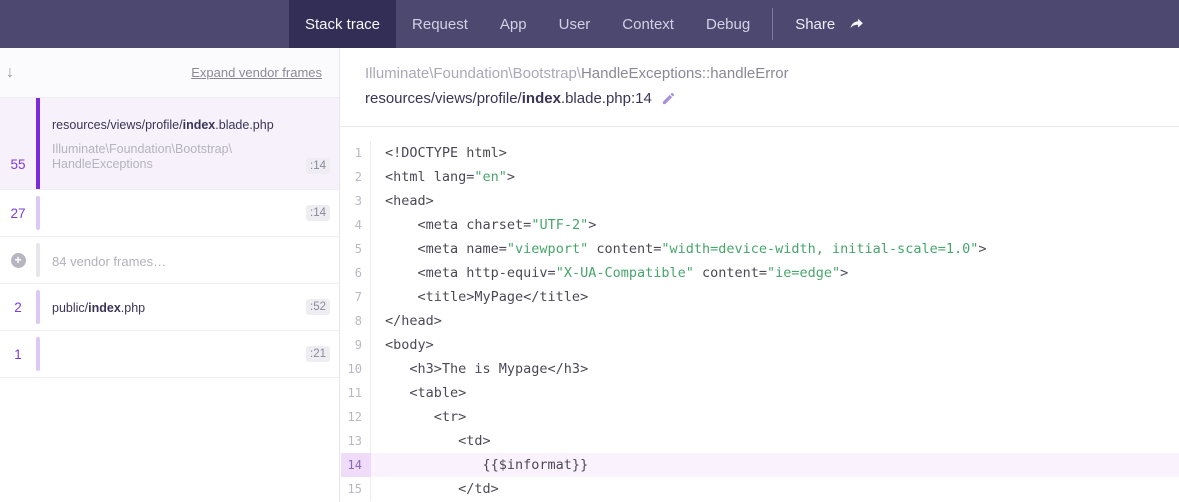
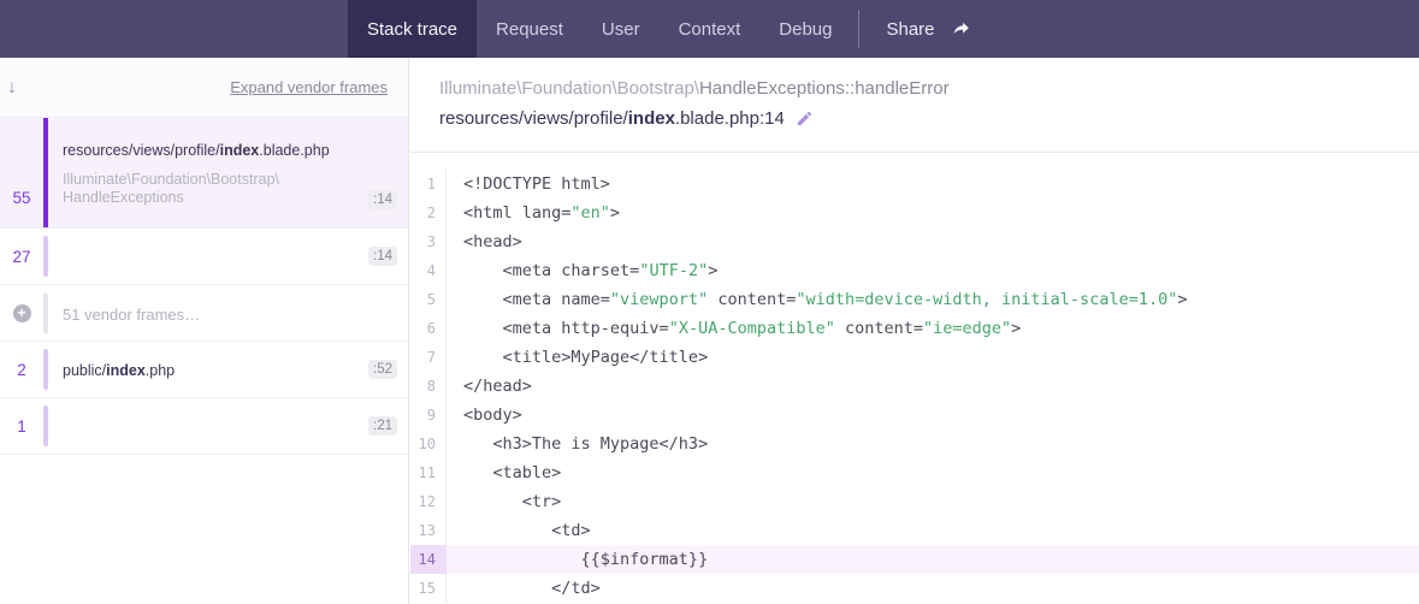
  Stack trace
  Request
- App
  User
  Context
  Debug
  Share
  ↓
  Expand vendor frames
  55
  resources/views/profile/index.blade.php
  Illuminate\Foundation\Bootstrap\HandleExceptions
  :14
  27
  :14
  +
- 84 vendor frames…
+ 51 vendor frames…
  2
  public/index.php
  :52
  1
  :21
  Illuminate\Foundation\Bootstrap\HandleExceptions::handleError
  resources/views/profile/index.blade.php:14
  1
  <!DOCTYPE html>
  2
  <html lang=
  "en"
  >
  3
  <head>
  4
  <meta charset=
  "UTF-2"
  >
  5
  <meta name=
  "viewport"
  content=
  "width=device-width, initial-scale=1.0"
  >
  6
  <meta http-equiv=
  "X-UA-Compatible"
  content=
  "ie=edge"
  >
  7
  <title>MyPage</title>
  8
  </head>
  9
  <body>
  10
  <h3>The is Mypage</h3>
  11
  <table>
  12
  <tr>
  13
  <td>
  14
  {{$informat}}
  15
  </td>
